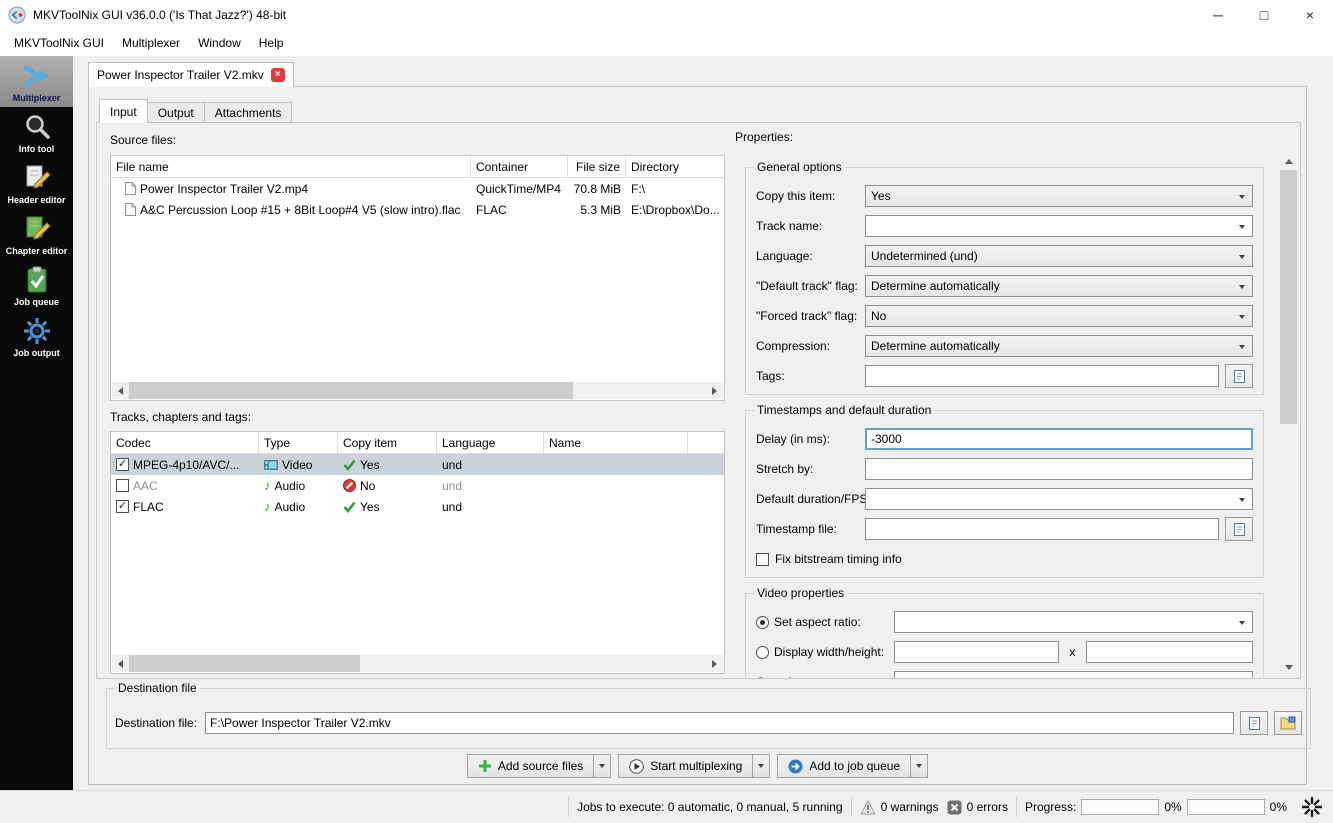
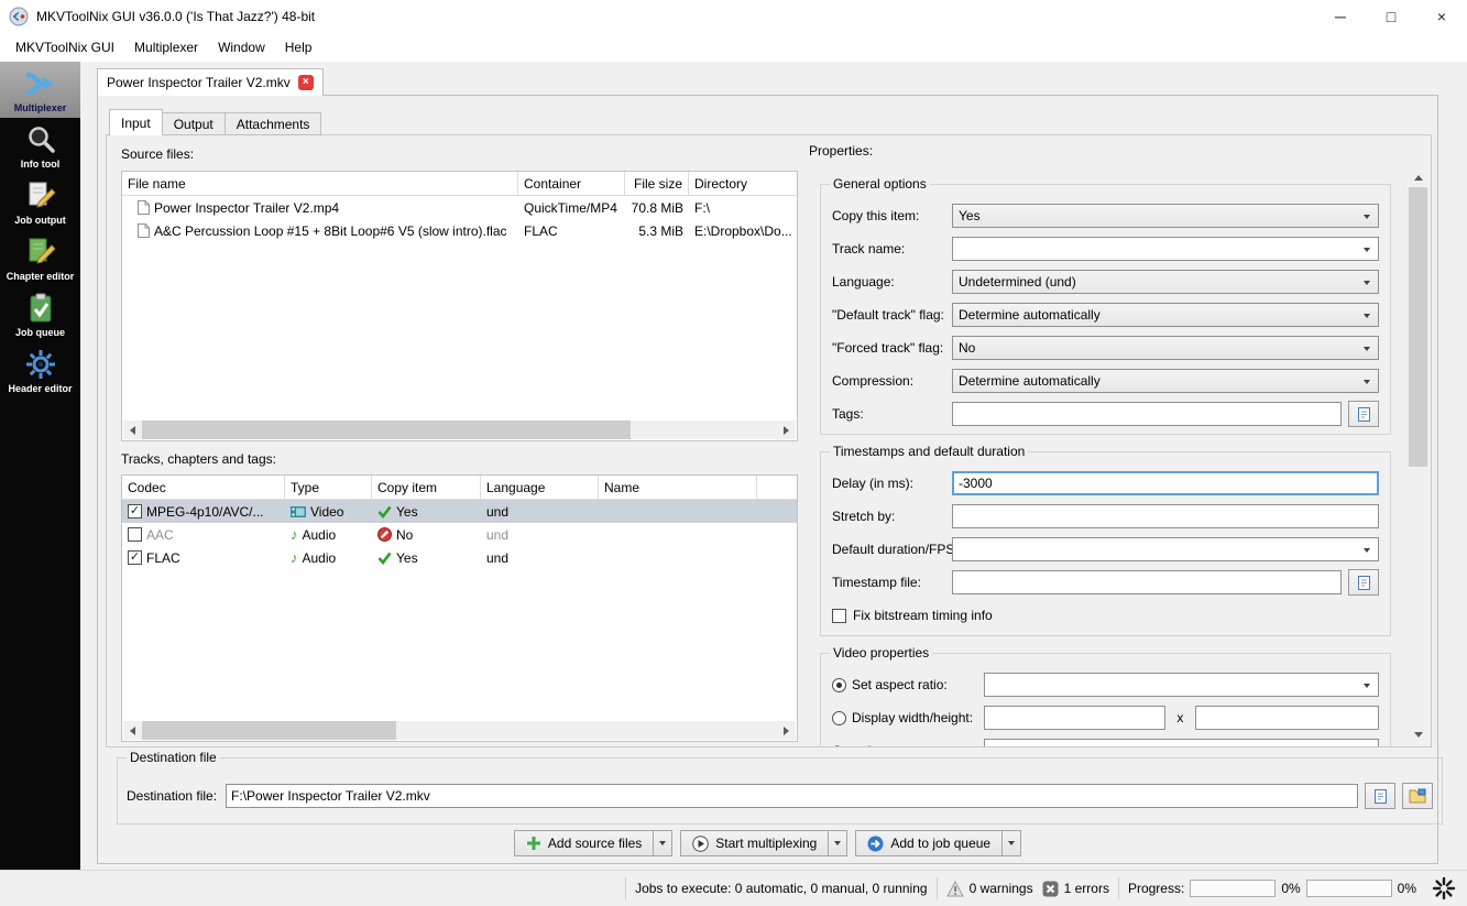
  MKVToolNix GUI v36.0.0 ('Is That Jazz?') 48-bit
  ─
  □
  ×
  MKVToolNix GUI
  Multiplexer
  Window
  Help
  Multiplexer
  Info tool
- Header editor
+ Job output
  Chapter editor
  Job queue
- Job output
+ Header editor
  Power Inspector Trailer V2.mkv
  ×
  Input
  Output
  Attachments
  Source files:
  File name
  Container
  File size
  Directory
  Power Inspector Trailer V2.mp4
  QuickTime/MP4
  70.8 MiB
  F:\
- A&C Percussion Loop #15 + 8Bit Loop#4 V5 (slow intro).flac
+ A&C Percussion Loop #15 + 8Bit Loop#6 V5 (slow intro).flac
  FLAC
  5.3 MiB
  E:\Dropbox\Do...
  Tracks, chapters and tags:
  Codec
  Type
  Copy item
  Language
  Name
  ✓
  MPEG-4p10/AVC/...
  Video
  Yes
  und
  AAC
  ♪
  Audio
  No
  und
  ✓
  FLAC
  ♪
  Audio
  Yes
  und
  Properties:
  General options
  Copy this item:
  Yes
  Track name:
  Language:
  Undetermined (und)
  "Default track" flag:
  Determine automatically
  "Forced track" flag:
  No
  Compression:
  Determine automatically
  Tags:
  Timestamps and default duration
  Delay (in ms):
  -3000
  Stretch by:
  Default duration/FPS
  Timestamp file:
  Fix bitstream timing info
  Video properties
  Set aspect ratio:
  Display width/height:
  x
  Destination file
  Destination file:
  F:\Power Inspector Trailer V2.mkv
  Add source files
  Start multiplexing
  Add to job queue
- Jobs to execute: 0 automatic, 0 manual, 5 running
+ Jobs to execute: 0 automatic, 0 manual, 0 running
  0 warnings
- 0 errors
+ 1 errors
  Progress:
  0%
  0%
